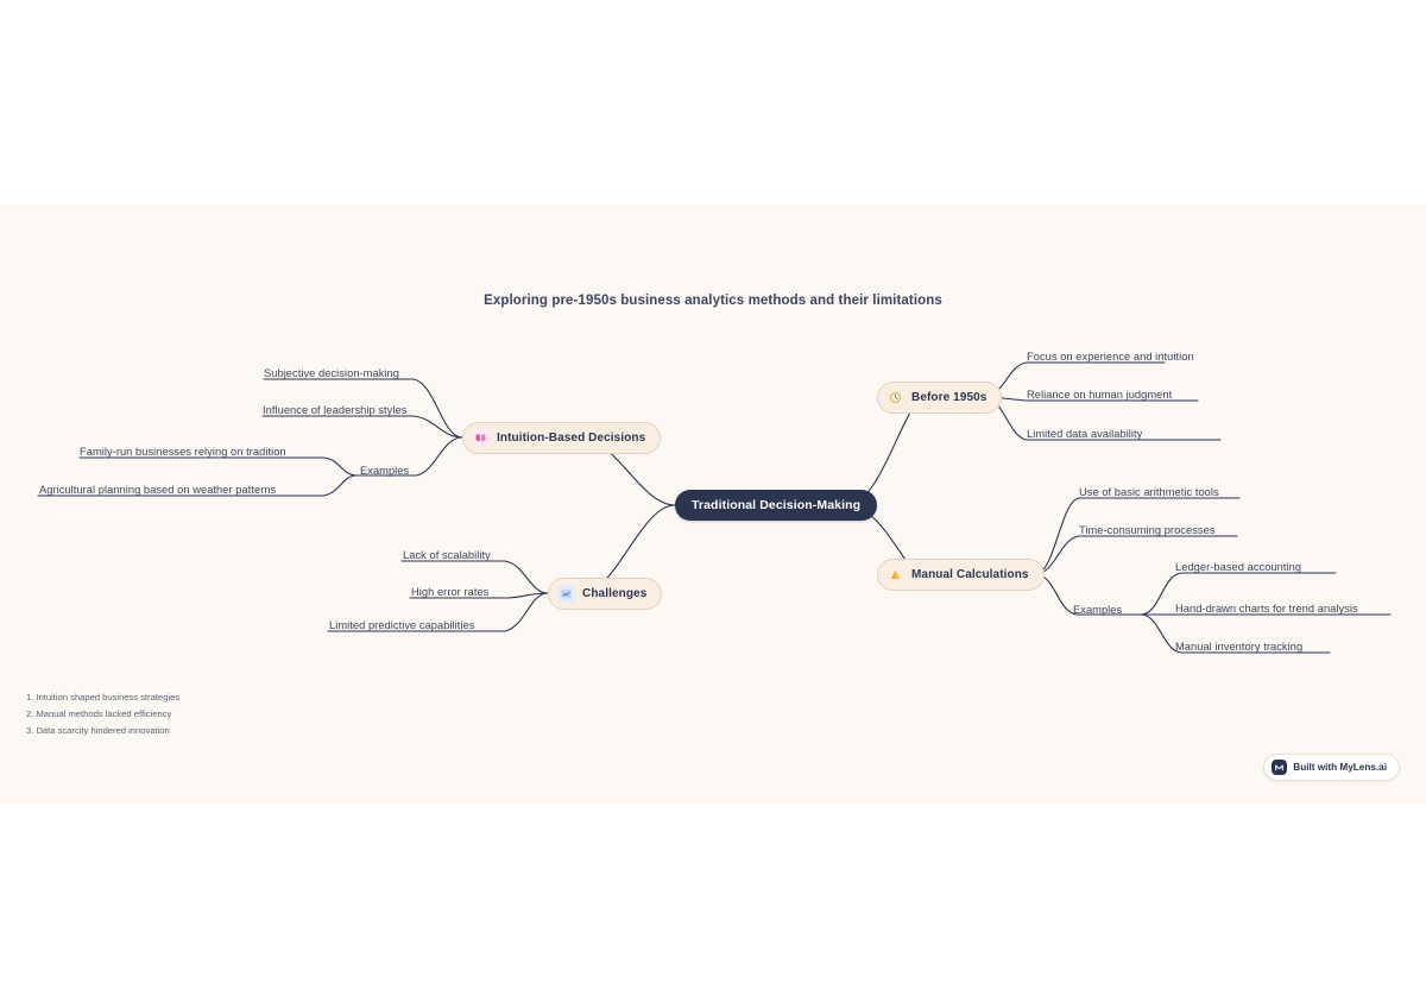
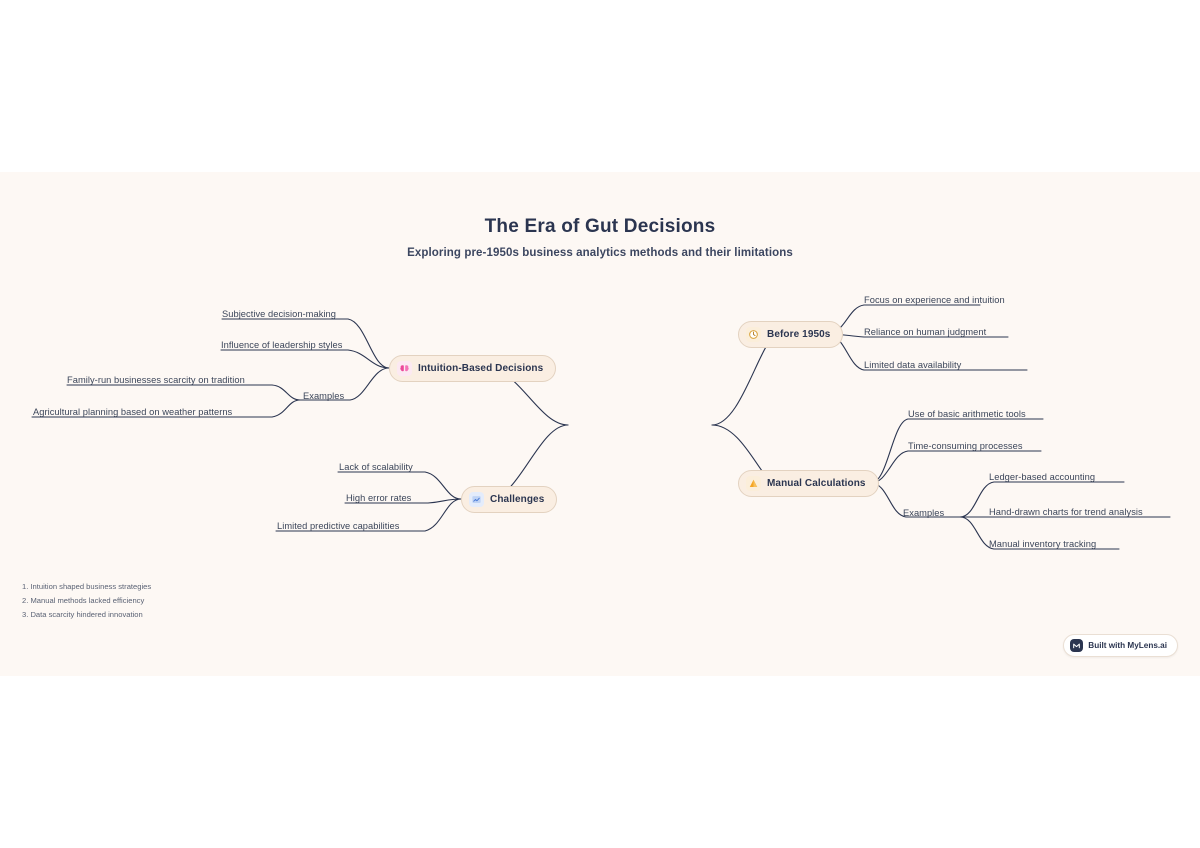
+ The Era of Gut Decisions
  Exploring pre-1950s business analytics methods and their limitations
- Traditional Decision-Making
  Intuition-Based Decisions
  Challenges
  Before 1950s
  Manual Calculations
  Subjective decision-making
  Influence of leadership styles
  Examples
- Family-run businesses relying on tradition
+ Family-run businesses scarcity on tradition
  Agricultural planning based on weather patterns
  Lack of scalability
  High error rates
  Limited predictive capabilities
  Focus on experience and intuition
  Reliance on human judgment
  Limited data availability
  Use of basic arithmetic tools
  Time-consuming processes
  Examples
  Ledger-based accounting
  Hand-drawn charts for trend analysis
  Manual inventory tracking
  1. Intuition shaped business strategies
  2. Manual methods lacked efficiency
  3. Data scarcity hindered innovation
  Built with MyLens.ai
